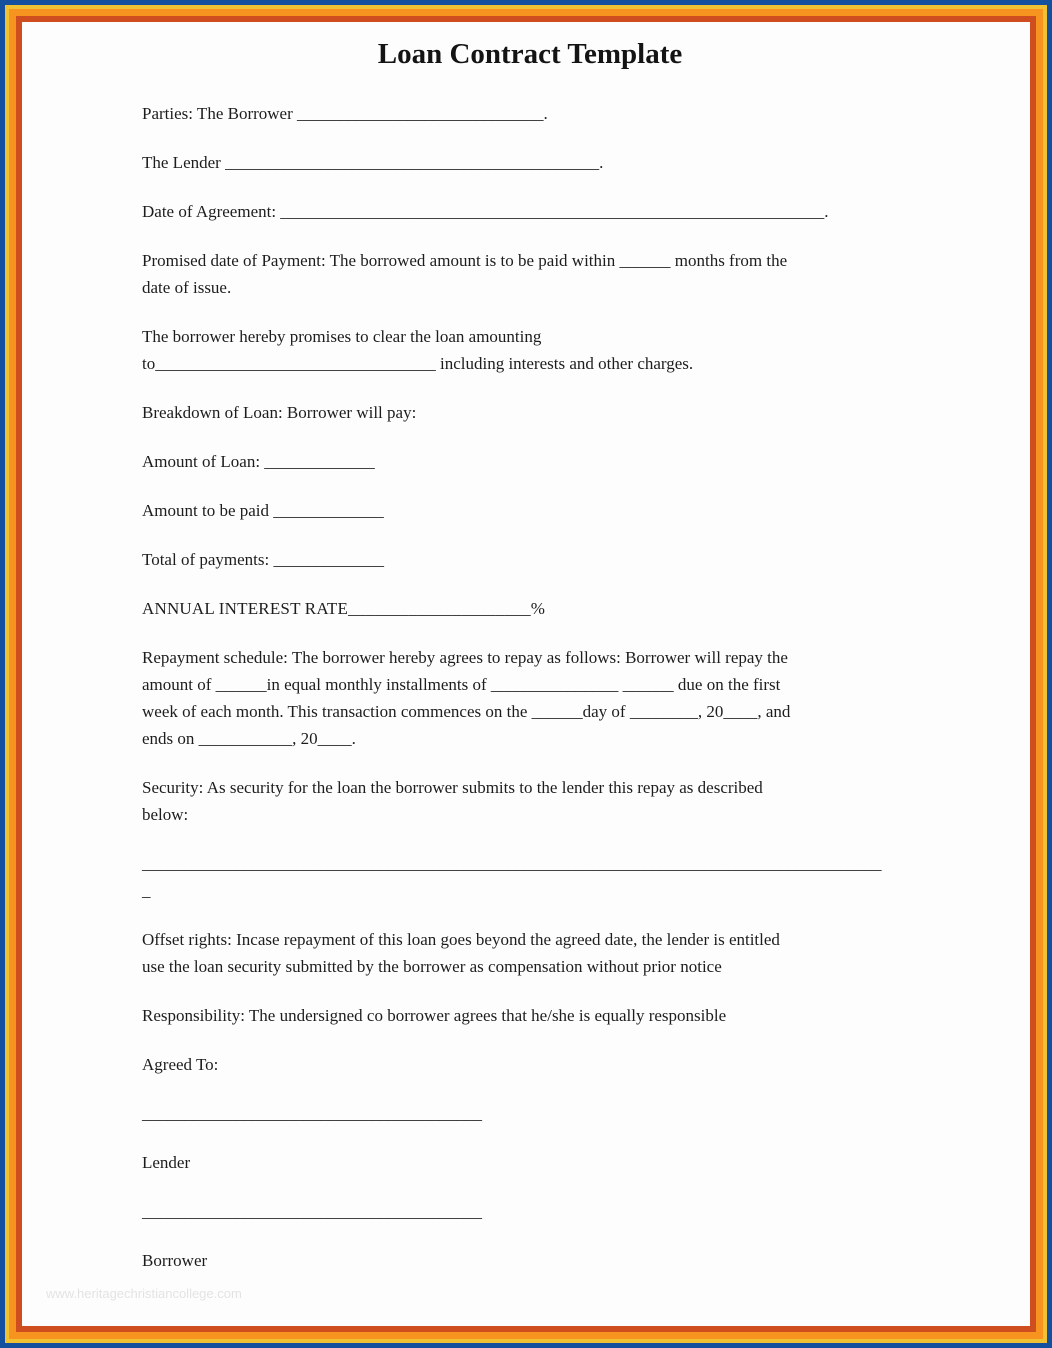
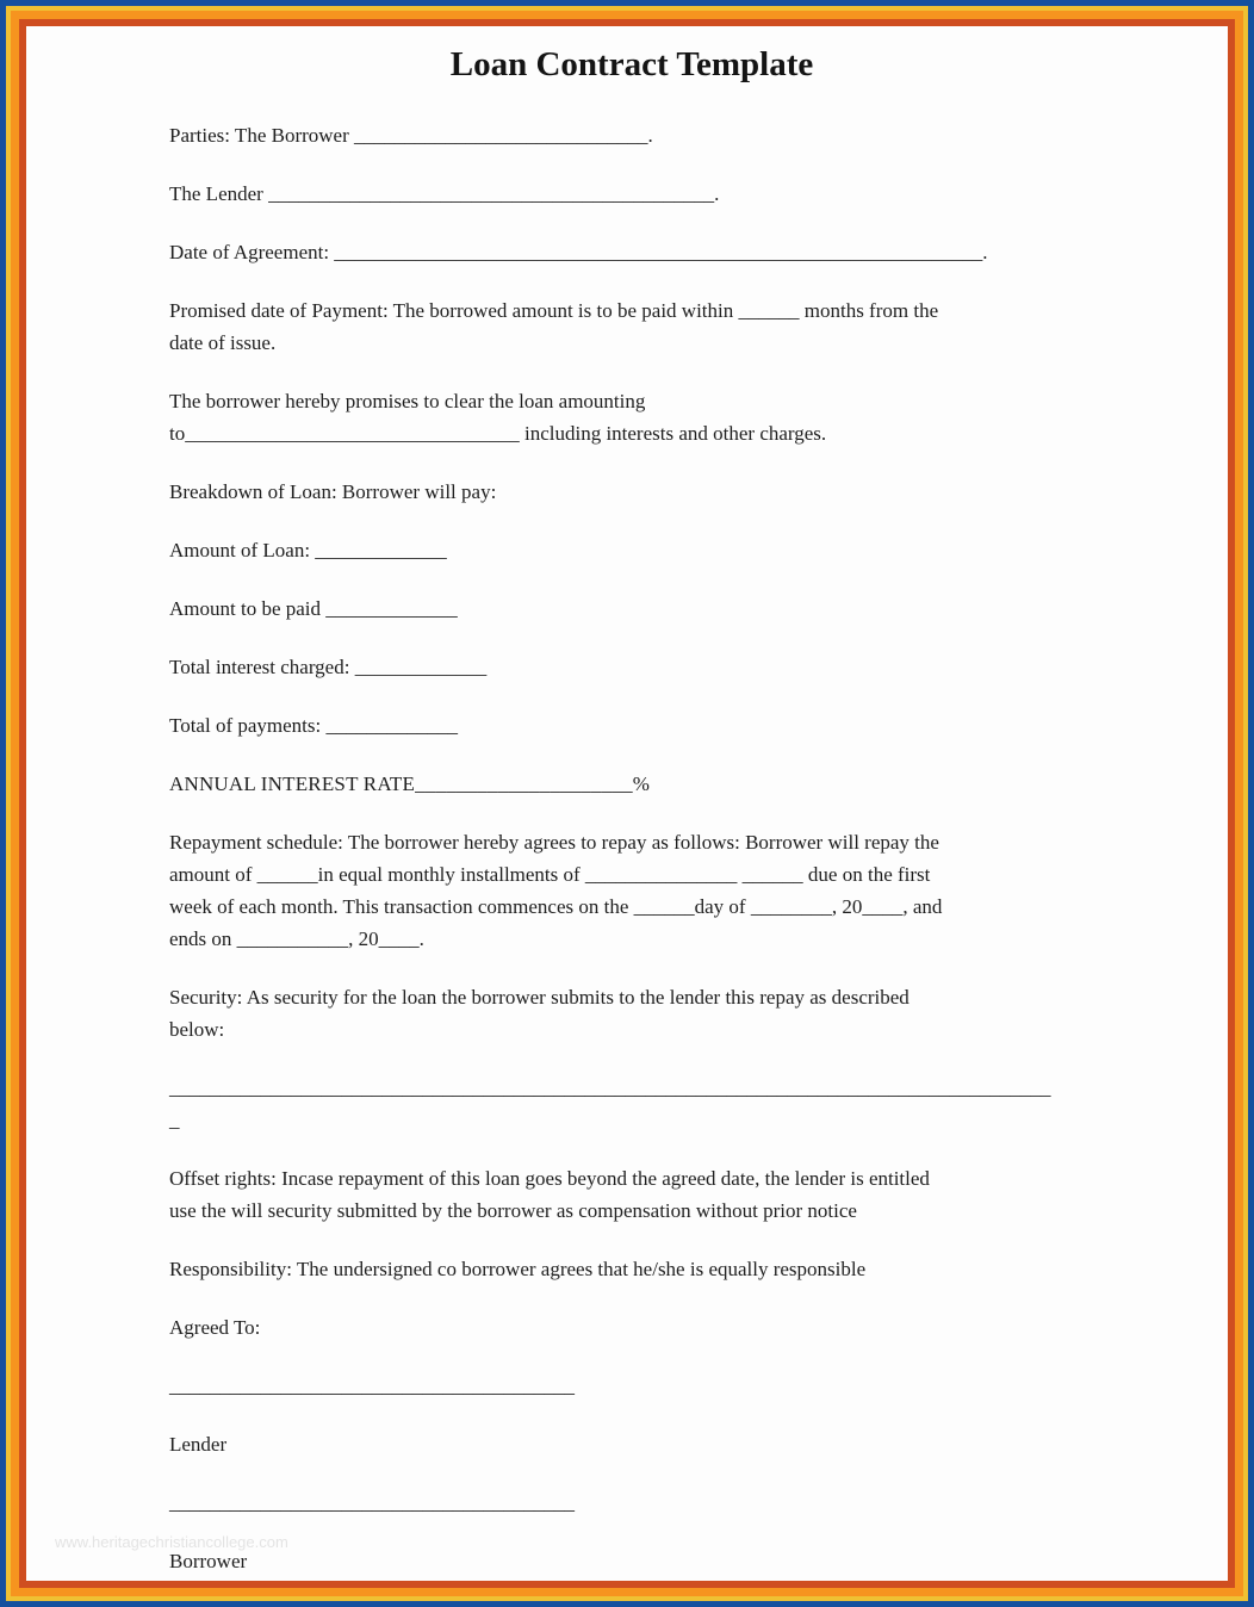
  www.heritagechristiancollege.com
  Loan Contract Template
  Parties: The Borrower _____________________________.
  The Lender ____________________________________________.
  Date of Agreement: ________________________________________________________________.
  Promised date of Payment: The borrowed amount is to be paid within ______ months from the
  date of issue.
  The borrower hereby promises to clear the loan amounting
  to_________________________________ including interests and other charges.
  Breakdown of Loan: Borrower will pay:
  Amount of Loan: _____________
  Amount to be paid _____________
+ Total interest charged: _____________
  Total of payments: _____________
  ANNUAL INTEREST RATE_____________________%
  Repayment schedule: The borrower hereby agrees to repay as follows: Borrower will repay the
  amount of ______in equal monthly installments of _______________ ______ due on the first
  week of each month. This transaction commences on the ______day of ________, 20____, and
  ends on ___________, 20____.
  Security: As security for the loan the borrower submits to the lender this repay as described
  below:
  _______________________________________________________________________________________
  _
  Offset rights: Incase repayment of this loan goes beyond the agreed date, the lender is entitled
- use the loan security submitted by the borrower as compensation without prior notice
+ use the will security submitted by the borrower as compensation without prior notice
  Responsibility: The undersigned co borrower agrees that he/she is equally responsible
  Agreed To:
  ________________________________________
  Lender
  ________________________________________
  Borrower
